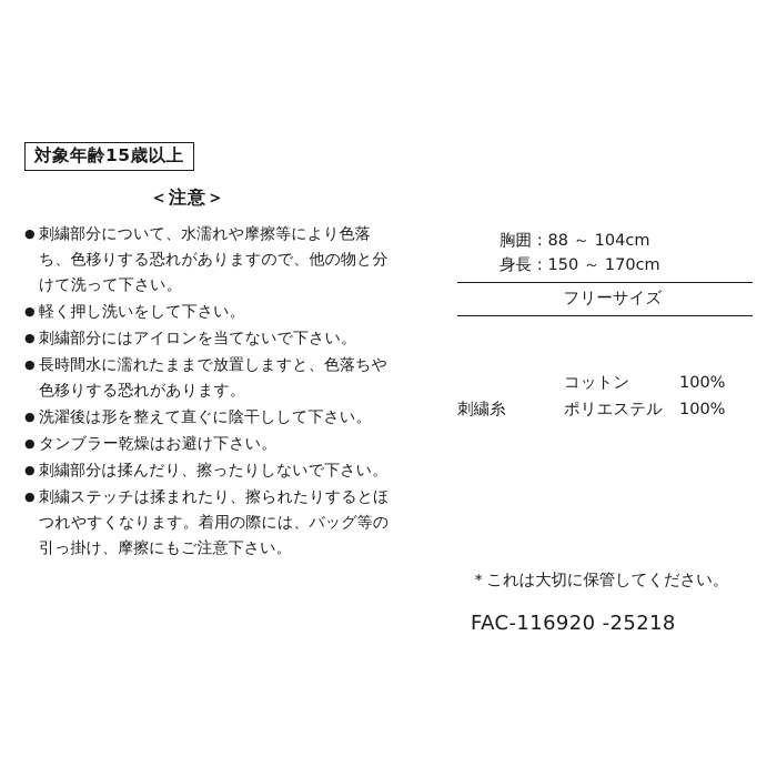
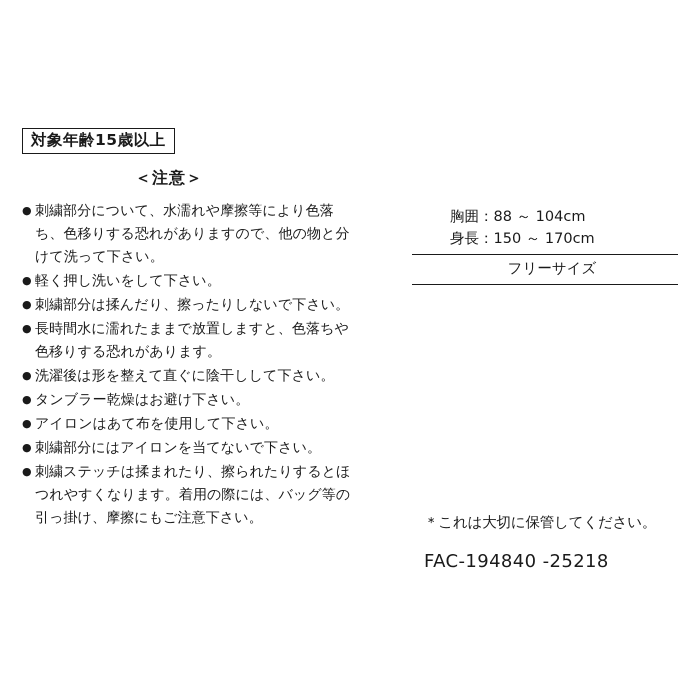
  対象年齢15歳以上
  ＜注意＞
  刺繍部分について、水濡れや摩擦等により色落ち、色移りする恐れがありますので、他の物と分けて洗って下さい。
  軽く押し洗いをして下さい。
- 刺繍部分にはアイロンを当てないで下さい。
+ 刺繍部分は揉んだり、擦ったりしないで下さい。
  長時間水に濡れたままで放置しますと、色落ちや色移りする恐れがあります。
  洗濯後は形を整えて直ぐに陰干しして下さい。
  タンブラー乾燥はお避け下さい。
+ アイロンはあて布を使用して下さい。
- 刺繍部分は揉んだり、擦ったりしないで下さい。
+ 刺繍部分にはアイロンを当てないで下さい。
  刺繍ステッチは揉まれたり、擦られたりするとほつれやすくなります。着用の際には、バッグ等の引っ掛け、摩擦にもご注意下さい。
  胸囲：88 ～ 104cm
  身長：150 ～ 170cm
  フリーサイズ
- 	コットン	100%
- 刺繍糸	ポリエステル	100%
  ＊これは大切に保管してください。
- FAC-116920 -25218
+ FAC-194840 -25218
